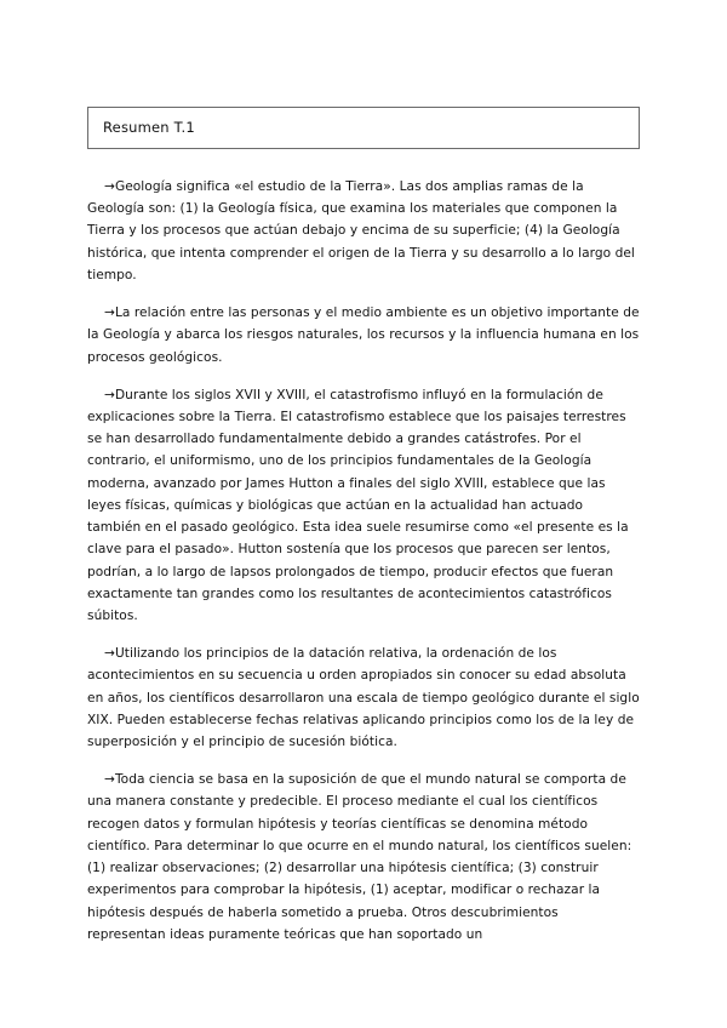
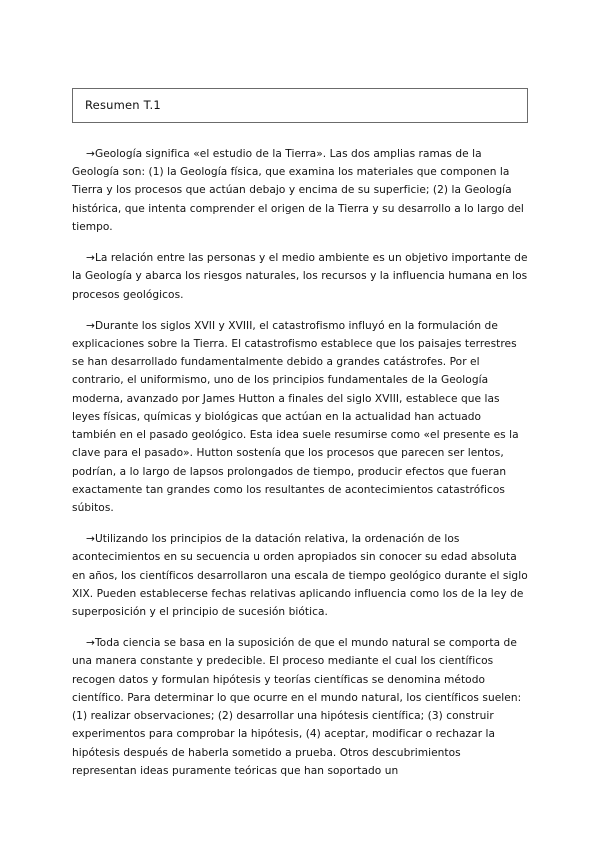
  Resumen T.1
- →Geología significa «el estudio de la Tierra». Las dos amplias ramas de la Geología son: (1) la Geología física, que examina los materiales que componen la Tierra y los procesos que actúan debajo y encima de su superficie; (4) la Geología histórica, que intenta comprender el origen de la Tierra y su desarrollo a lo largo del tiempo.
+ →Geología significa «el estudio de la Tierra». Las dos amplias ramas de la Geología son: (1) la Geología física, que examina los materiales que componen la Tierra y los procesos que actúan debajo y encima de su superficie; (2) la Geología histórica, que intenta comprender el origen de la Tierra y su desarrollo a lo largo del tiempo.
  →La relación entre las personas y el medio ambiente es un objetivo importante de la Geología y abarca los riesgos naturales, los recursos y la influencia humana en los procesos geológicos.
  →Durante los siglos XVII y XVIII, el catastrofismo influyó en la formulación de explicaciones sobre la Tierra. El catastrofismo establece que los paisajes terrestres se han desarrollado fundamentalmente debido a grandes catástrofes. Por el contrario, el uniformismo, uno de los principios fundamentales de la Geología moderna, avanzado por James Hutton a finales del siglo XVIII, establece que las leyes físicas, químicas y biológicas que actúan en la actualidad han actuado también en el pasado geológico. Esta idea suele resumirse como «el presente es la clave para el pasado». Hutton sostenía que los procesos que parecen ser lentos, podrían, a lo largo de lapsos prolongados de tiempo, producir efectos que fueran exactamente tan grandes como los resultantes de acontecimientos catastróficos súbitos.
- →Utilizando los principios de la datación relativa, la ordenación de los acontecimientos en su secuencia u orden apropiados sin conocer su edad absoluta en años, los científicos desarrollaron una escala de tiempo geológico durante el siglo XIX. Pueden establecerse fechas relativas aplicando principios como los de la ley de superposición y el principio de sucesión biótica.
+ →Utilizando los principios de la datación relativa, la ordenación de los acontecimientos en su secuencia u orden apropiados sin conocer su edad absoluta en años, los científicos desarrollaron una escala de tiempo geológico durante el siglo XIX. Pueden establecerse fechas relativas aplicando influencia como los de la ley de superposición y el principio de sucesión biótica.
- →Toda ciencia se basa en la suposición de que el mundo natural se comporta de una manera constante y predecible. El proceso mediante el cual los científicos recogen datos y formulan hipótesis y teorías científicas se denomina método científico. Para determinar lo que ocurre en el mundo natural, los científicos suelen: (1) realizar observaciones; (2) desarrollar una hipótesis científica; (3) construir experimentos para comprobar la hipótesis, (1) aceptar, modificar o rechazar la hipótesis después de haberla sometido a prueba. Otros descubrimientos representan ideas puramente teóricas que han soportado un
+ →Toda ciencia se basa en la suposición de que el mundo natural se comporta de una manera constante y predecible. El proceso mediante el cual los científicos recogen datos y formulan hipótesis y teorías científicas se denomina método científico. Para determinar lo que ocurre en el mundo natural, los científicos suelen: (1) realizar observaciones; (2) desarrollar una hipótesis científica; (3) construir experimentos para comprobar la hipótesis, (4) aceptar, modificar o rechazar la hipótesis después de haberla sometido a prueba. Otros descubrimientos representan ideas puramente teóricas que han soportado un
